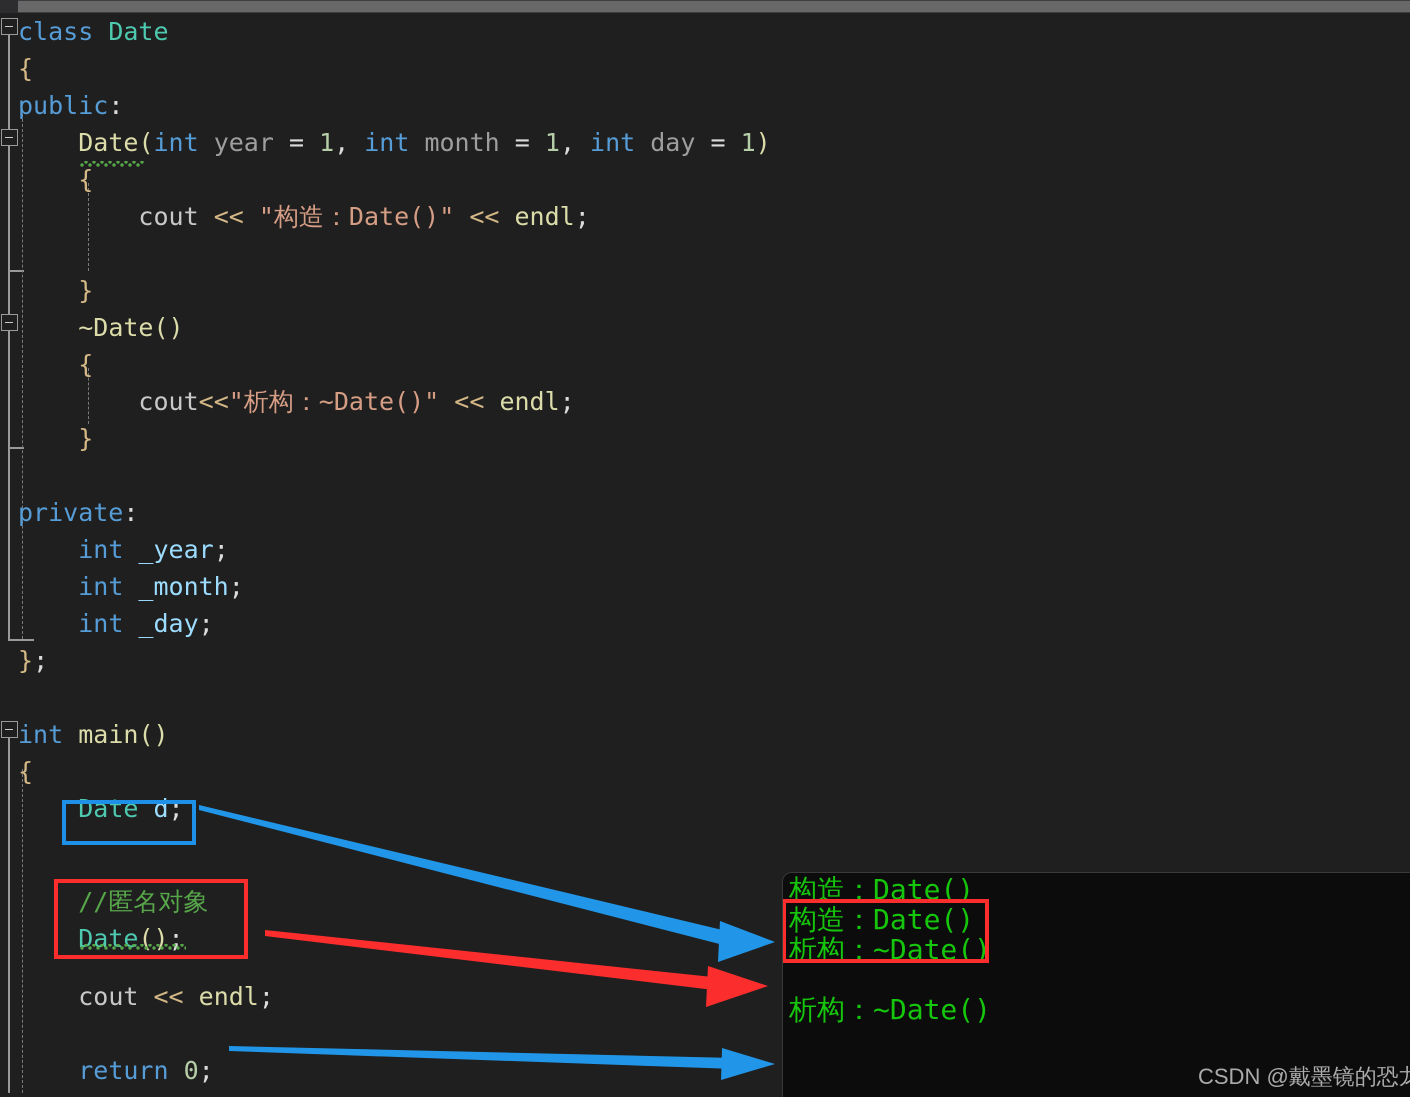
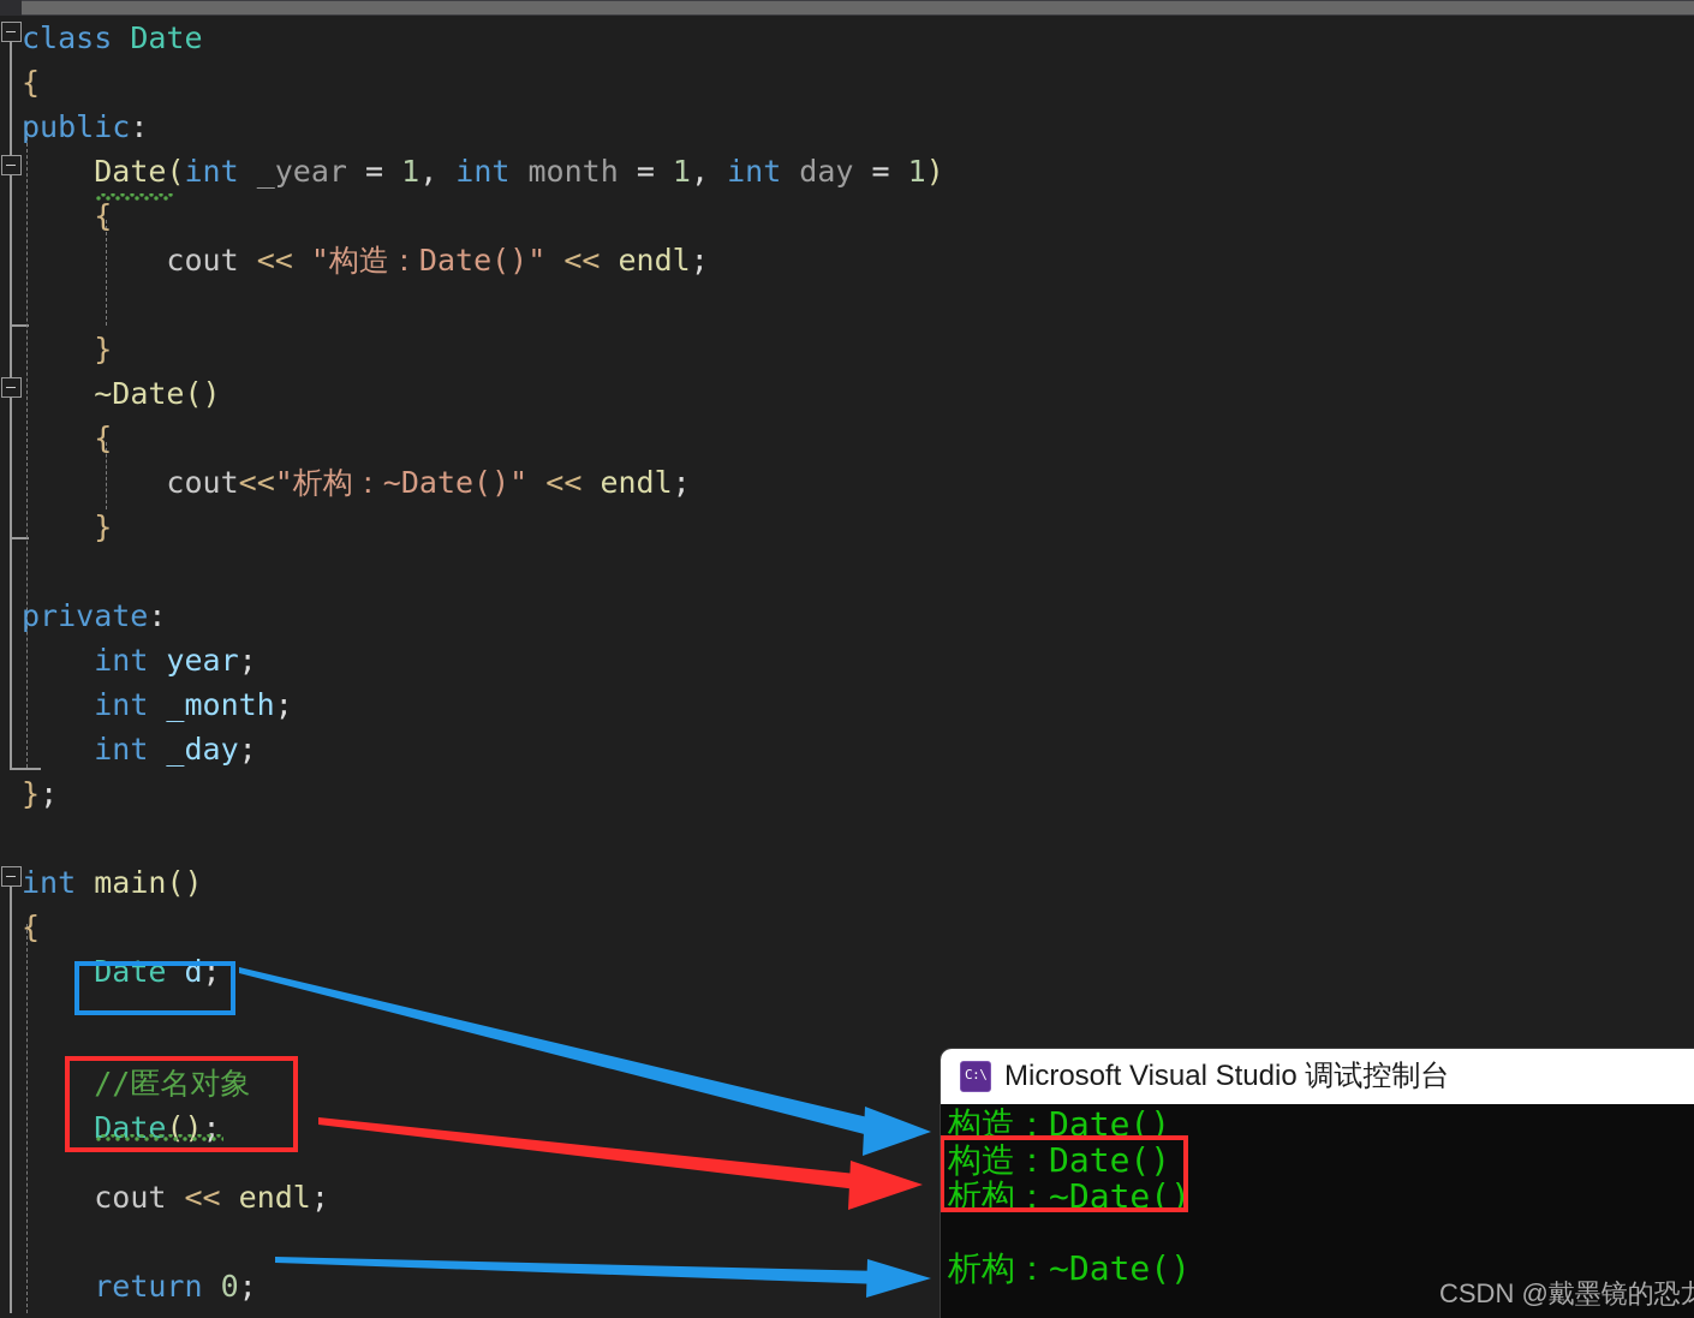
  class Date
  {
  public:
- Date(int year = 1, int month = 1, int day = 1)
+ Date(int _year = 1, int month = 1, int day = 1)
  {
  cout << "构造：Date()" << endl;
  }
  ~Date()
  {
  cout<<"析构：~Date()" << endl;
  }
  private:
- int _year;
+ int year;
  int _month;
  int _day;
  };
  int main()
  {
  Date d;
  //匿名对象
  Date();
  cout << endl;
  return 0;
+ C:\
+ Microsoft Visual Studio 调试控制台
  构造：Date()
  构造：Date()
  析构：~Date()
  析构：~Date()
  CSDN @戴墨镜的恐
